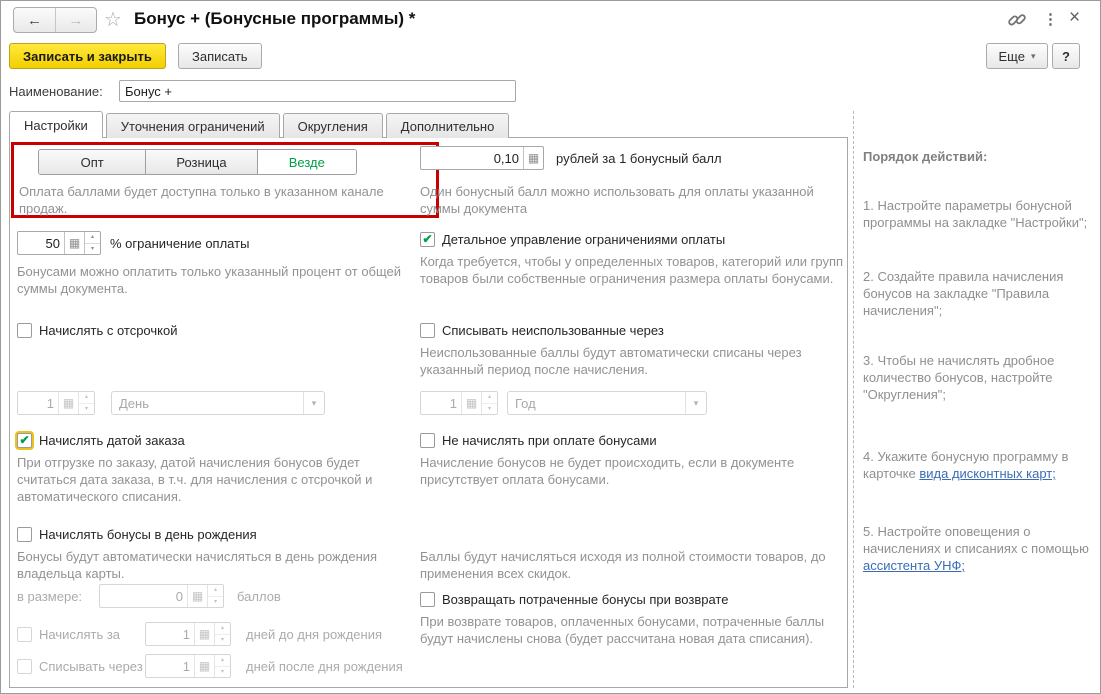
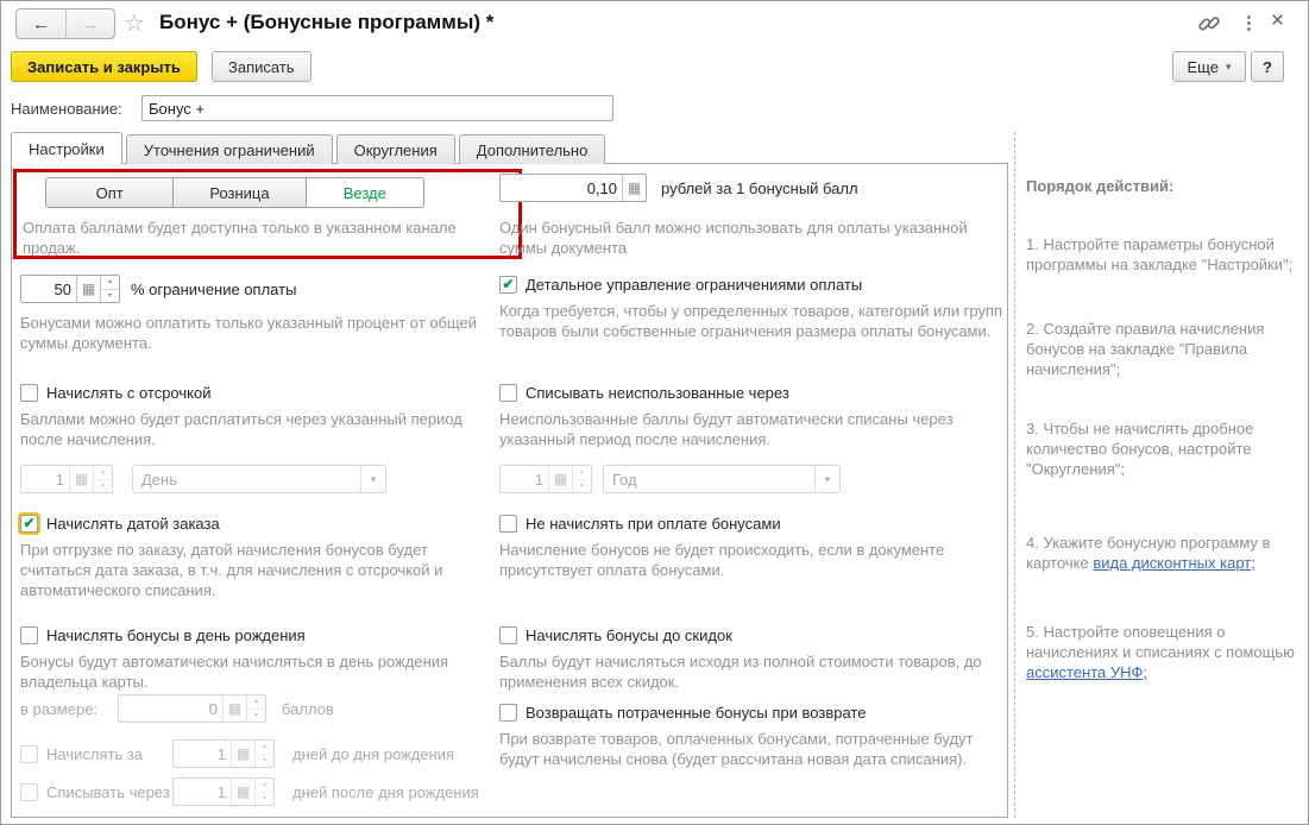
  ←
  →
  ☆
  Бонус + (Бонусные программы) *
  ⋮
  ×
  Записать и закрыть
  Записать
  Еще
  ▾
  ?
  Наименование:
  Бонус +
  Настройки
  Уточнения ограничений
  Округления
  Дополнительно
  Опт
  Розница
  Везде
  Оплата баллами будет доступна только в указанном канале продаж.
  50
  ▦
  % ограничение оплаты
  Бонусами можно оплатить только указанный процент от общей суммы документа.
  Начислять с отсрочкой
+ Баллами можно будет расплатиться через указанный период после начисления.
  1
  ▦
  День
  ▾
  ✔
  Начислять датой заказа
  При отгрузке по заказу, датой начисления бонусов будет считаться дата заказа, в т.ч. для начисления с отсрочкой и автоматического списания.
  Начислять бонусы в день рождения
  Бонусы будут автоматически начисляться в день рождения владельца карты.
  в размере:
  0
  ▦
  баллов
  Начислять за
  1
  ▦
  дней до дня рождения
  Списывать через
  1
  ▦
  дней после дня рождения
  0,10
  ▦
  рублей за 1 бонусный балл
  Один бонусный балл можно использовать для оплаты указанной суммы документа
  ✔
  Детальное управление ограничениями оплаты
  Когда требуется, чтобы у определенных товаров, категорий или групп товаров были собственные ограничения размера оплаты бонусами.
  Списывать неиспользованные через
  Неиспользованные баллы будут автоматически списаны через указанный период после начисления.
  1
  ▦
  Год
  ▾
  Не начислять при оплате бонусами
  Начисление бонусов не будет происходить, если в документе присутствует оплата бонусами.
+ Начислять бонусы до скидок
  Баллы будут начисляться исходя из полной стоимости товаров, до применения всех скидок.
  Возвращать потраченные бонусы при возврате
- При возврате товаров, оплаченных бонусами, потраченные баллы будут начислены снова (будет рассчитана новая дата списания).
+ При возврате товаров, оплаченных бонусами, потраченные будут будут начислены снова (будет рассчитана новая дата списания).
  Порядок действий:
  1. Настройте параметры бонусной программы на закладке "Настройки";
  2. Создайте правила начисления бонусов на закладке "Правила начисления";
  3. Чтобы не начислять дробное количество бонусов, настройте "Округления";
  4. Укажите бонусную программу в карточке вида дисконтных карт;
  5. Настройте оповещения о начислениях и списаниях с помощью ассистента УНФ;
